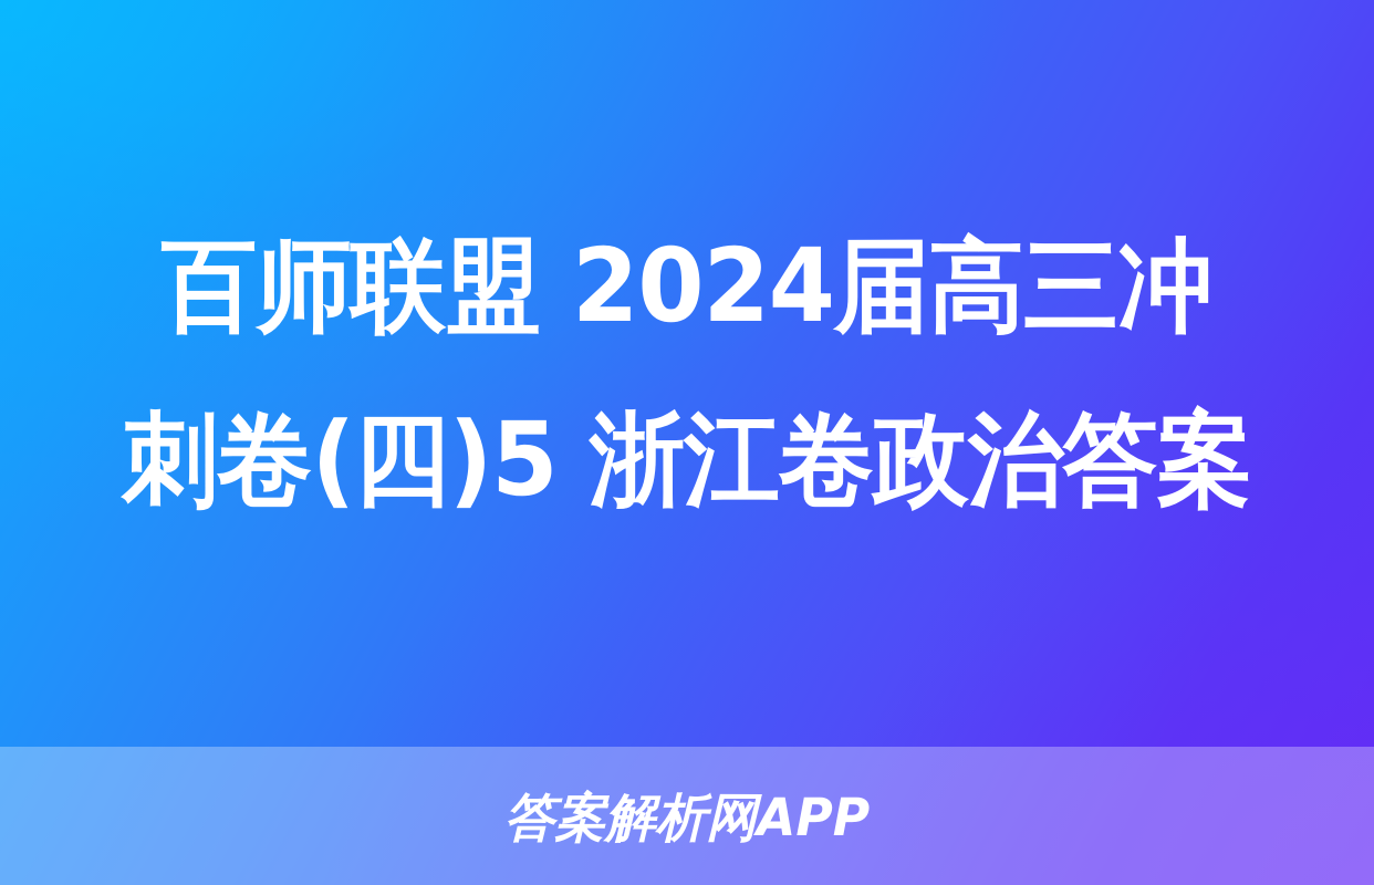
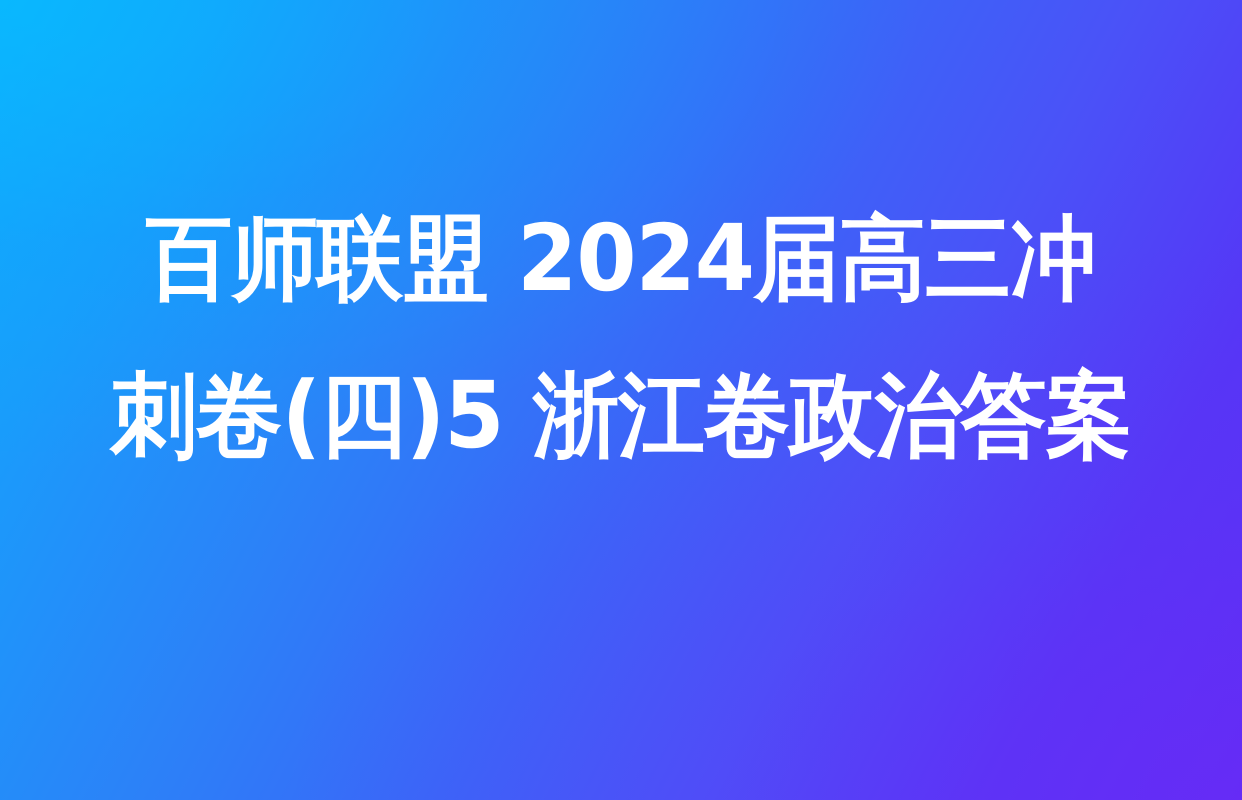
  百师联盟 2024届高三冲刺卷(四)5 浙江卷政治答案
- 答案解析网APP
